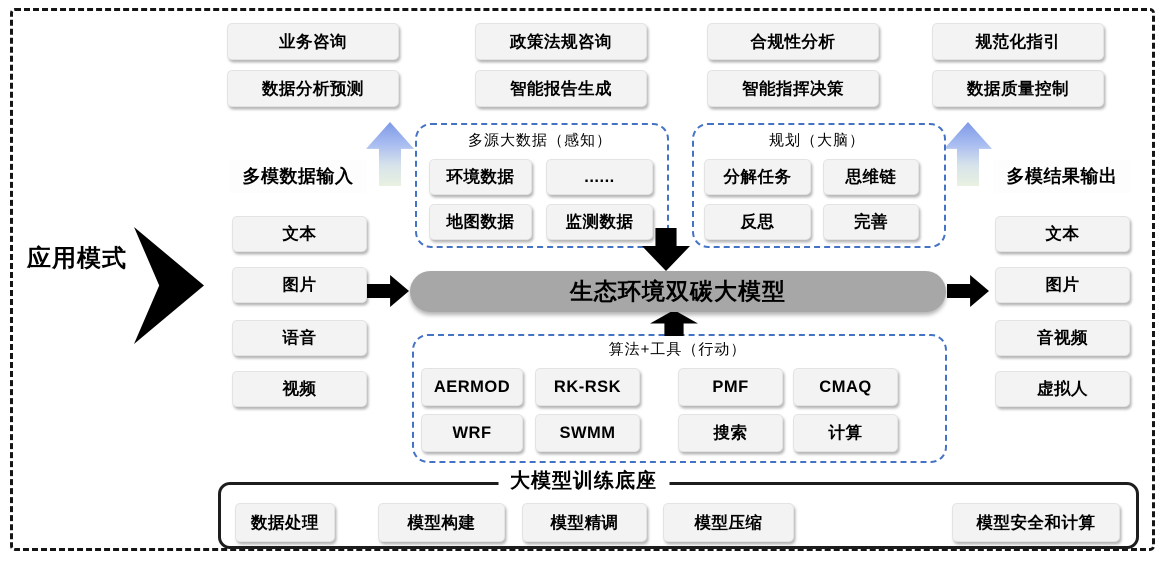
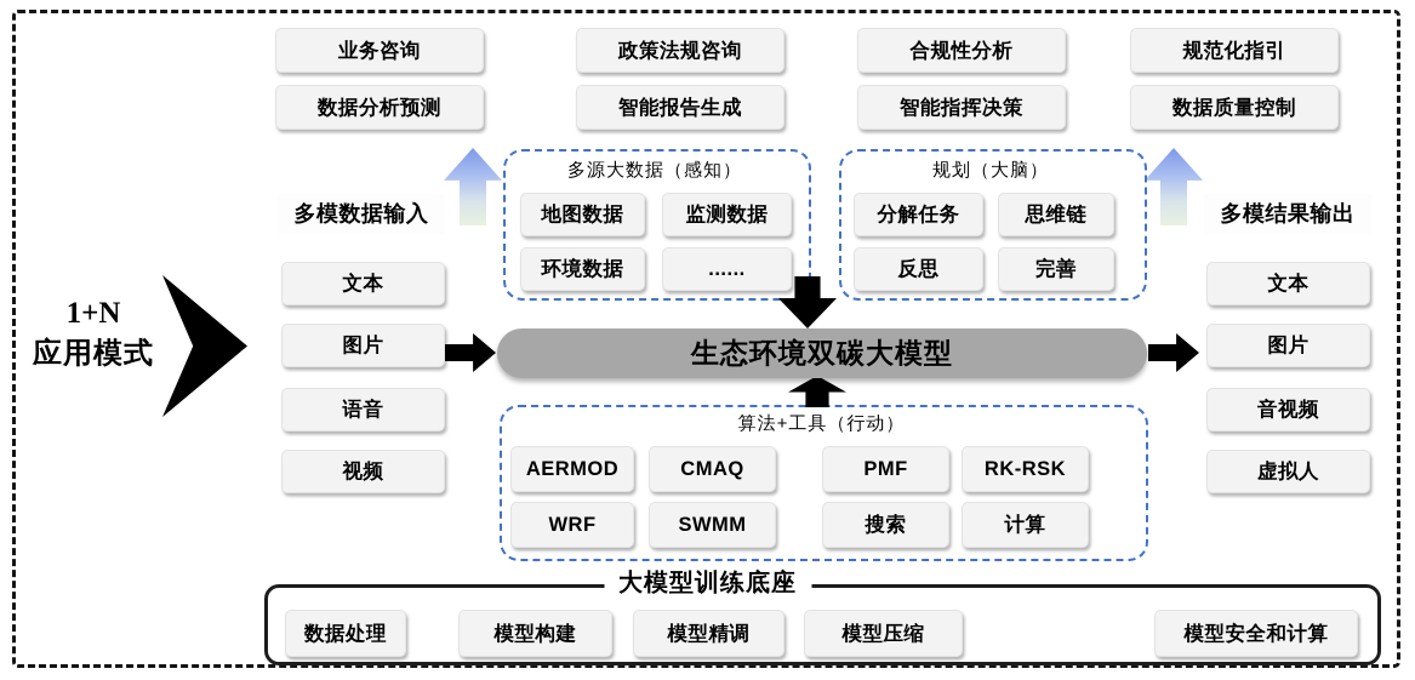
  业务咨询
  政策法规咨询
  合规性分析
  规范化指引
  数据分析预测
  智能报告生成
  智能指挥决策
  数据质量控制
+ 1+N
  应用模式
  多模数据输入
  文本
  图片
  语音
  视频
  多源大数据（感知）
- 环境数据
+ 地图数据
- ......
+ 监测数据
- 地图数据
+ 环境数据
- 监测数据
+ ......
  规划（大脑）
  分解任务
  思维链
  反思
  完善
  生态环境双碳大模型
  算法+工具（行动）
  AERMOD
- RK-RSK
+ CMAQ
  PMF
- CMAQ
+ RK-RSK
  WRF
  SWMM
  搜索
  计算
  多模结果输出
  文本
  图片
  音视频
  虚拟人
  大模型训练底座
  数据处理
  模型构建
  模型精调
  模型压缩
  模型安全和计算
